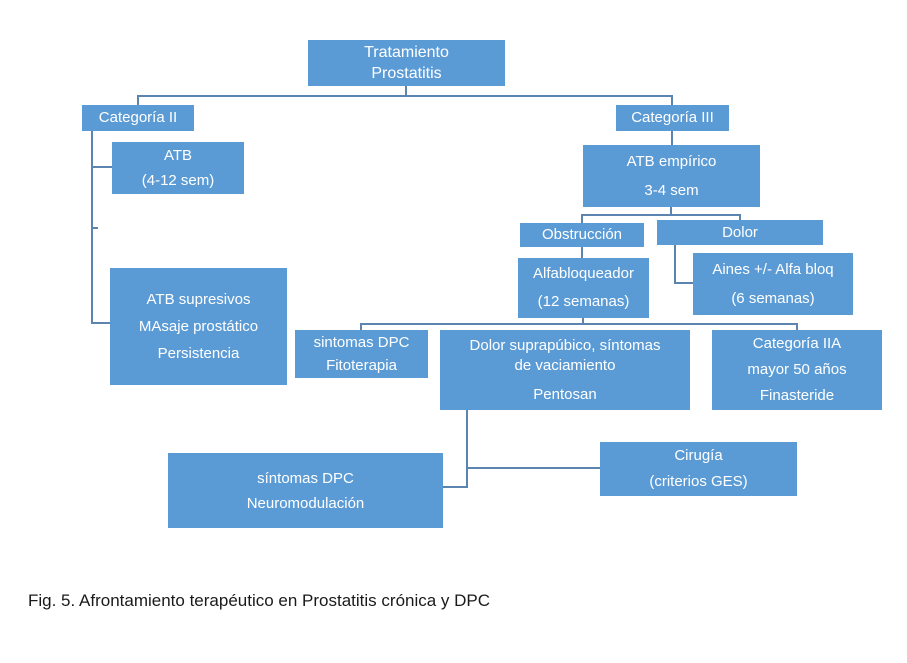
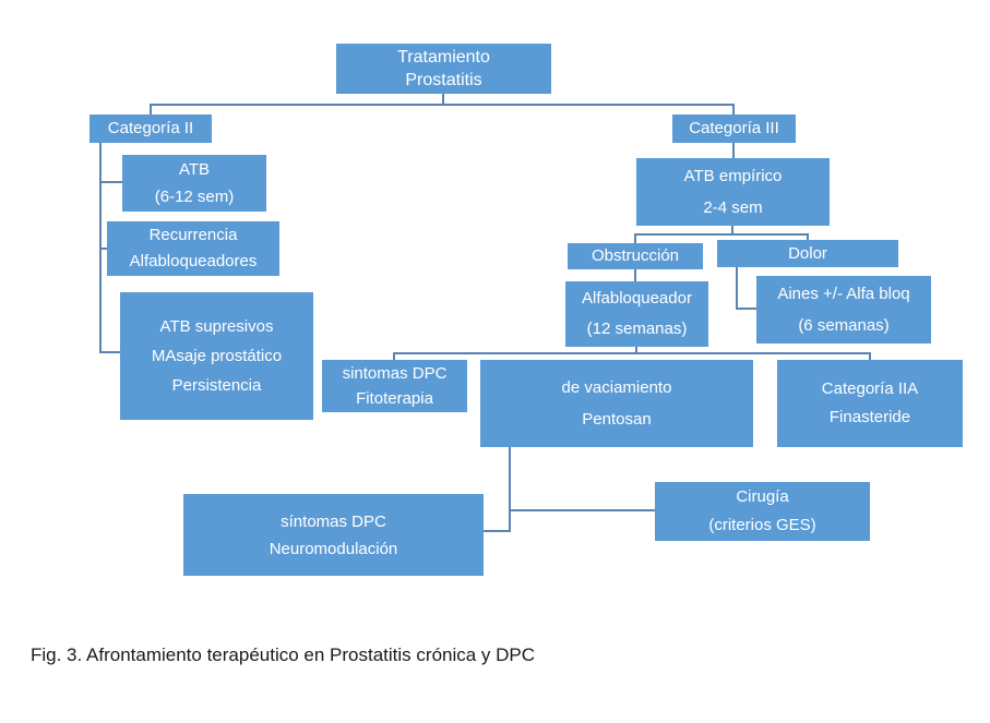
  Tratamiento
  Prostatitis
  Categoría II
  ATB
- (4-12 sem)
+ (6-12 sem)
+ Recurrencia
+ Alfabloqueadores
  ATB supresivos
  MAsaje prostático
  Persistencia
  Categoría III
  ATB empírico
- 3-4 sem
+ 2-4 sem
  Obstrucción
  Dolor
  Alfabloqueador
  (12 semanas)
  Aines +/- Alfa bloq
  (6 semanas)
  sintomas DPC
  Fitoterapia
- Dolor suprapúbico, síntomas
  de vaciamiento
  Pentosan
  Categoría IIA
- mayor 50 años
  Finasteride
  síntomas DPC
  Neuromodulación
  Cirugía
  (criterios GES)
- Fig. 5. Afrontamiento terapéutico en Prostatitis crónica y DPC
+ Fig. 3. Afrontamiento terapéutico en Prostatitis crónica y DPC
